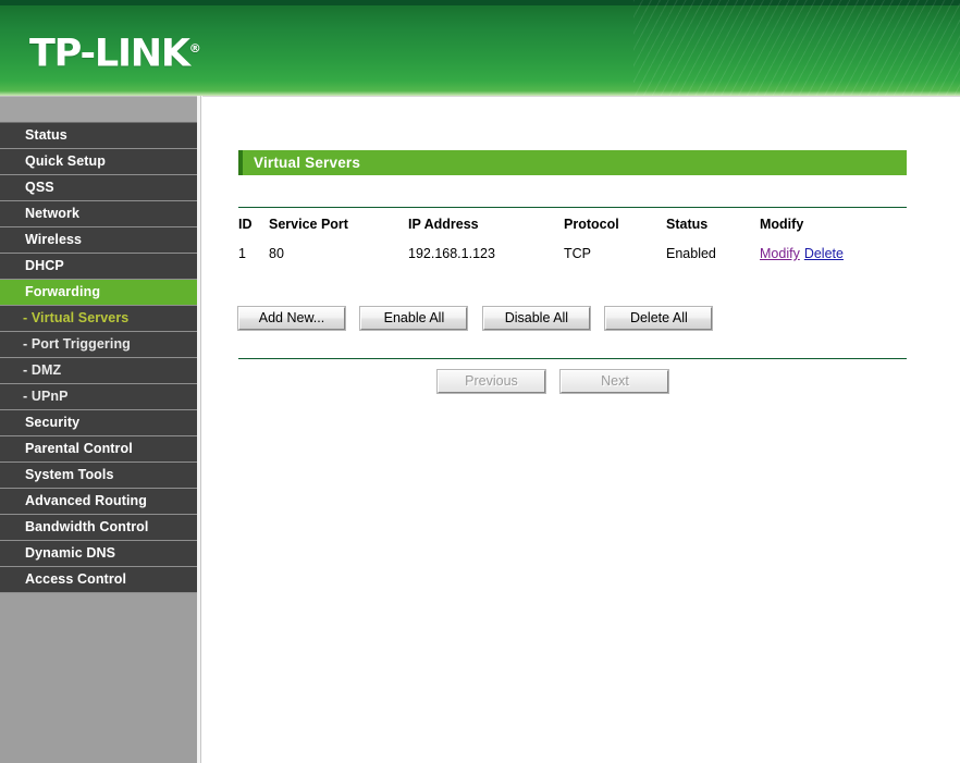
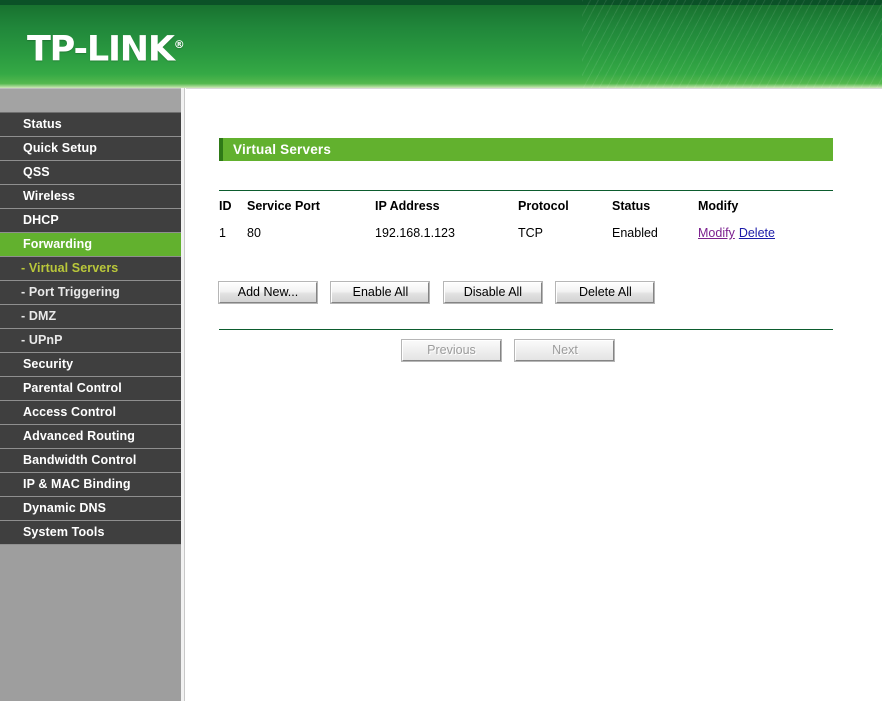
  TP-LINK®
  Status
  Quick Setup
  QSS
- Network
  Wireless
  DHCP
  Forwarding
  - Virtual Servers
  - Port Triggering
  - DMZ
  - UPnP
  Security
  Parental Control
- System Tools
+ Access Control
  Advanced Routing
  Bandwidth Control
+ IP & MAC Binding
  Dynamic DNS
- Access Control
+ System Tools
  Virtual Servers
  ID	Service Port	IP Address	Protocol	Status	Modify
  1	80	192.168.1.123	TCP	Enabled	Modify Delete
  Add New... Enable All Disable All Delete All
  Previous Next
